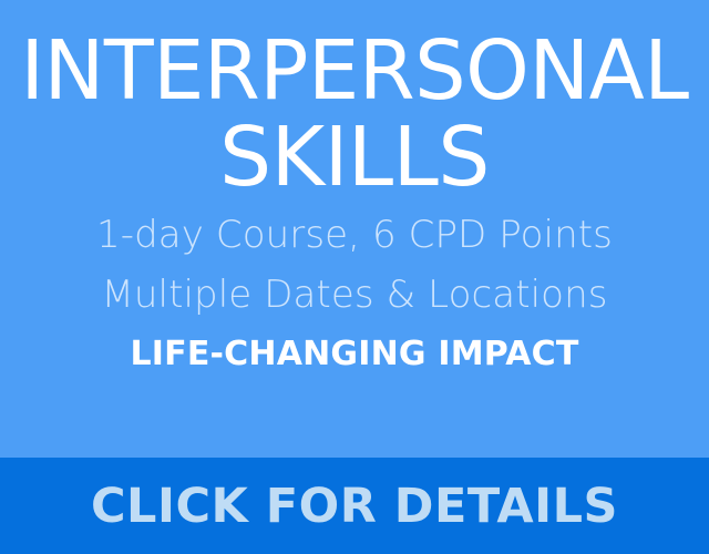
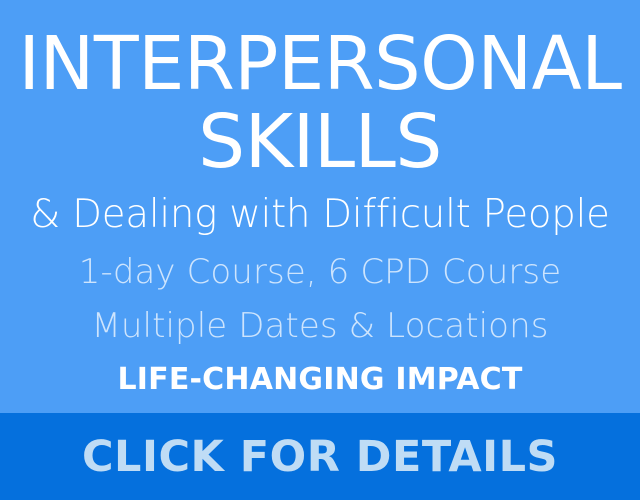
  INTERPERSONAL
  SKILLS
+ & Dealing with Difficult People
- 1-day Course, 6 CPD Points
+ 1-day Course, 6 CPD Course
  Multiple Dates & Locations
  LIFE-CHANGING IMPACT
  CLICK FOR DETAILS
